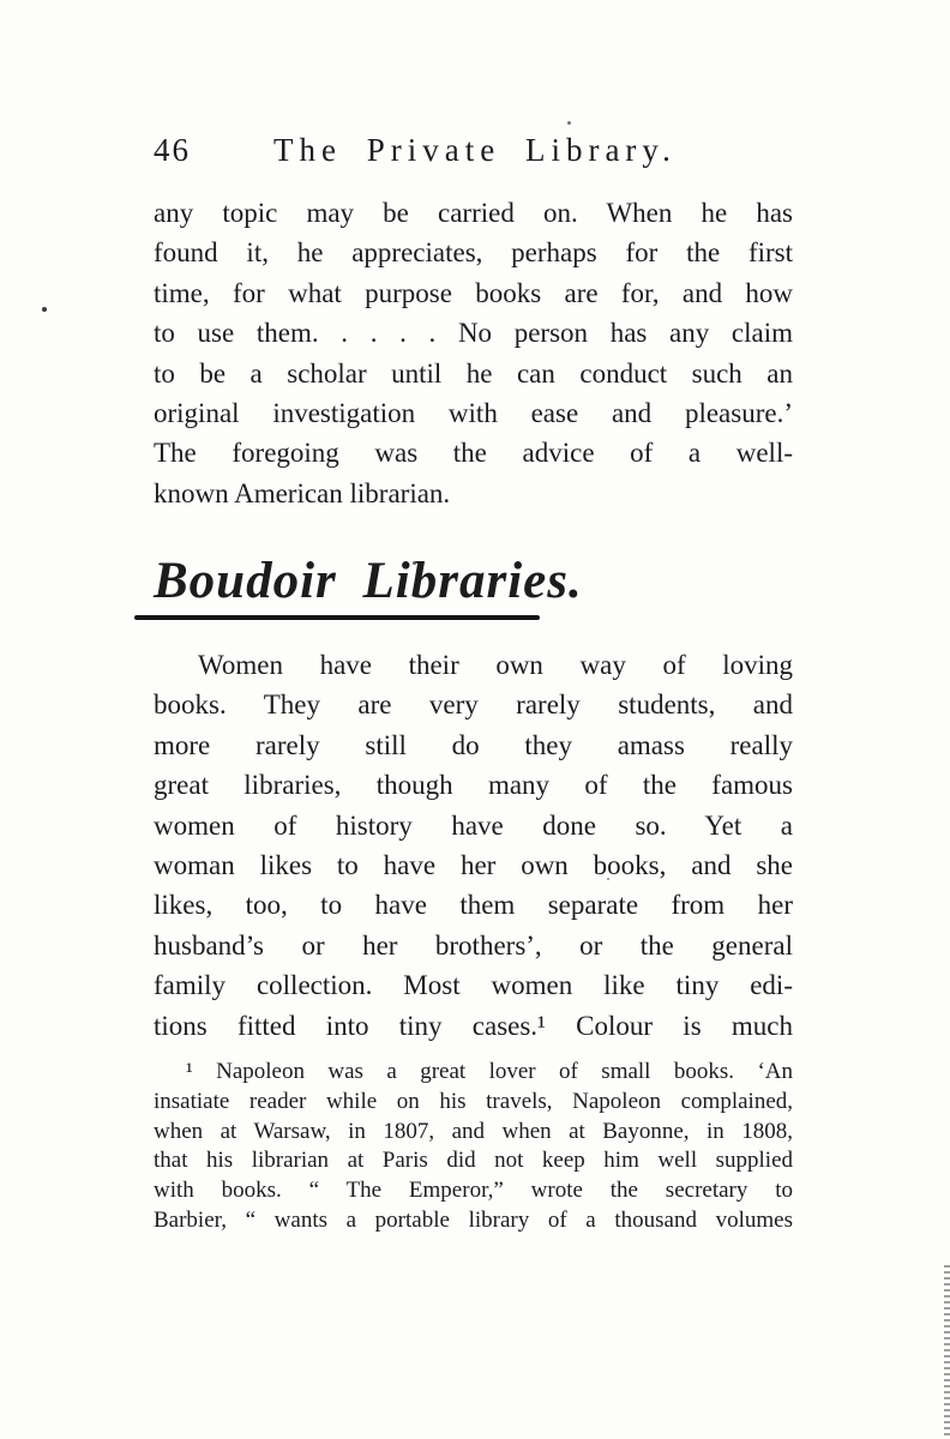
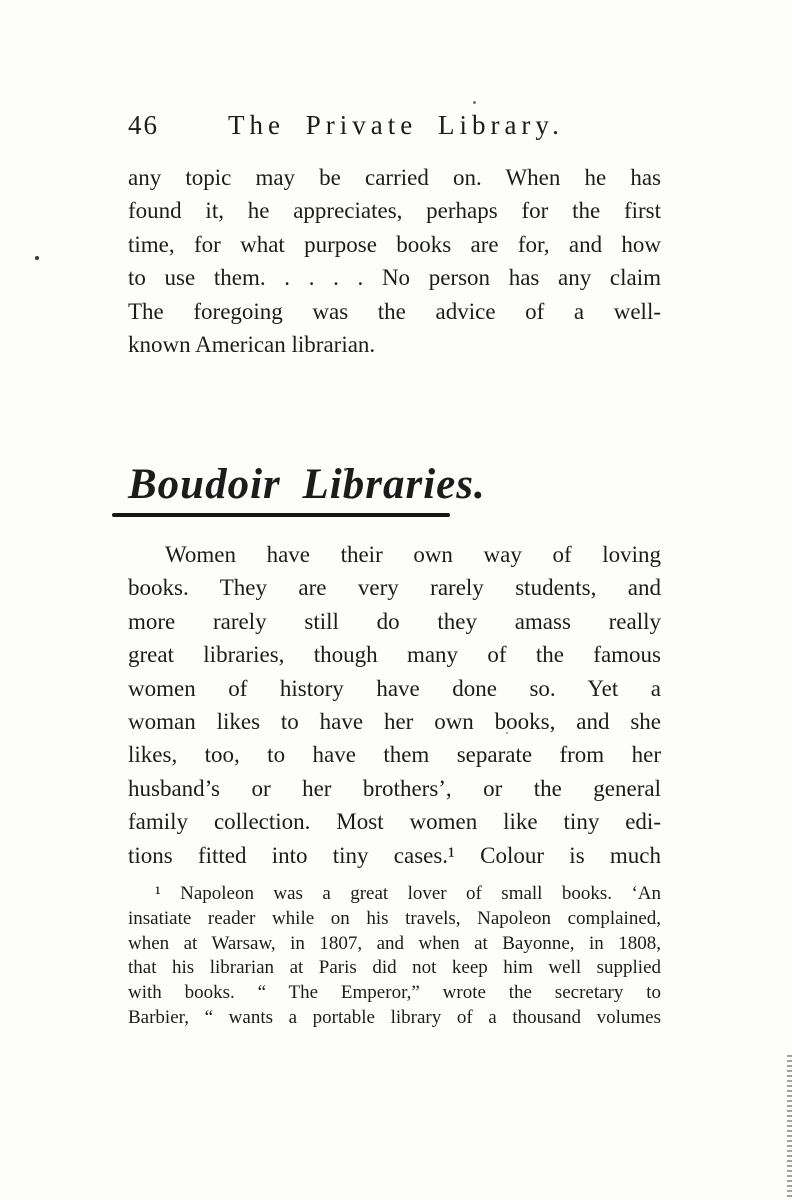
  46
  The Private Library.
  any topic may be carried on. When he has
  found it, he appreciates, perhaps for the first
  time, for what purpose books are for, and how
  to use them. . . . . No person has any claim
- to be a scholar until he can conduct such an
- original investigation with ease and pleasure.’
  The foregoing was the advice of a well-
  known American librarian.
  Boudoir Libraries.
  Women have their own way of loving
  books. They are very rarely students, and
  more rarely still do they amass really
  great libraries, though many of the famous
  women of history have done so. Yet a
  woman likes to have her own books, and she
  likes, too, to have them separate from her
  husband’s or her brothers’, or the general
  family collection. Most women like tiny edi-
  tions fitted into tiny cases.¹ Colour is much
  ¹ Napoleon was a great lover of small books. ‘An
  insatiate reader while on his travels, Napoleon complained,
  when at Warsaw, in 1807, and when at Bayonne, in 1808,
  that his librarian at Paris did not keep him well supplied
  with books. “ The Emperor,” wrote the secretary to
  Barbier, “ wants a portable library of a thousand volumes
